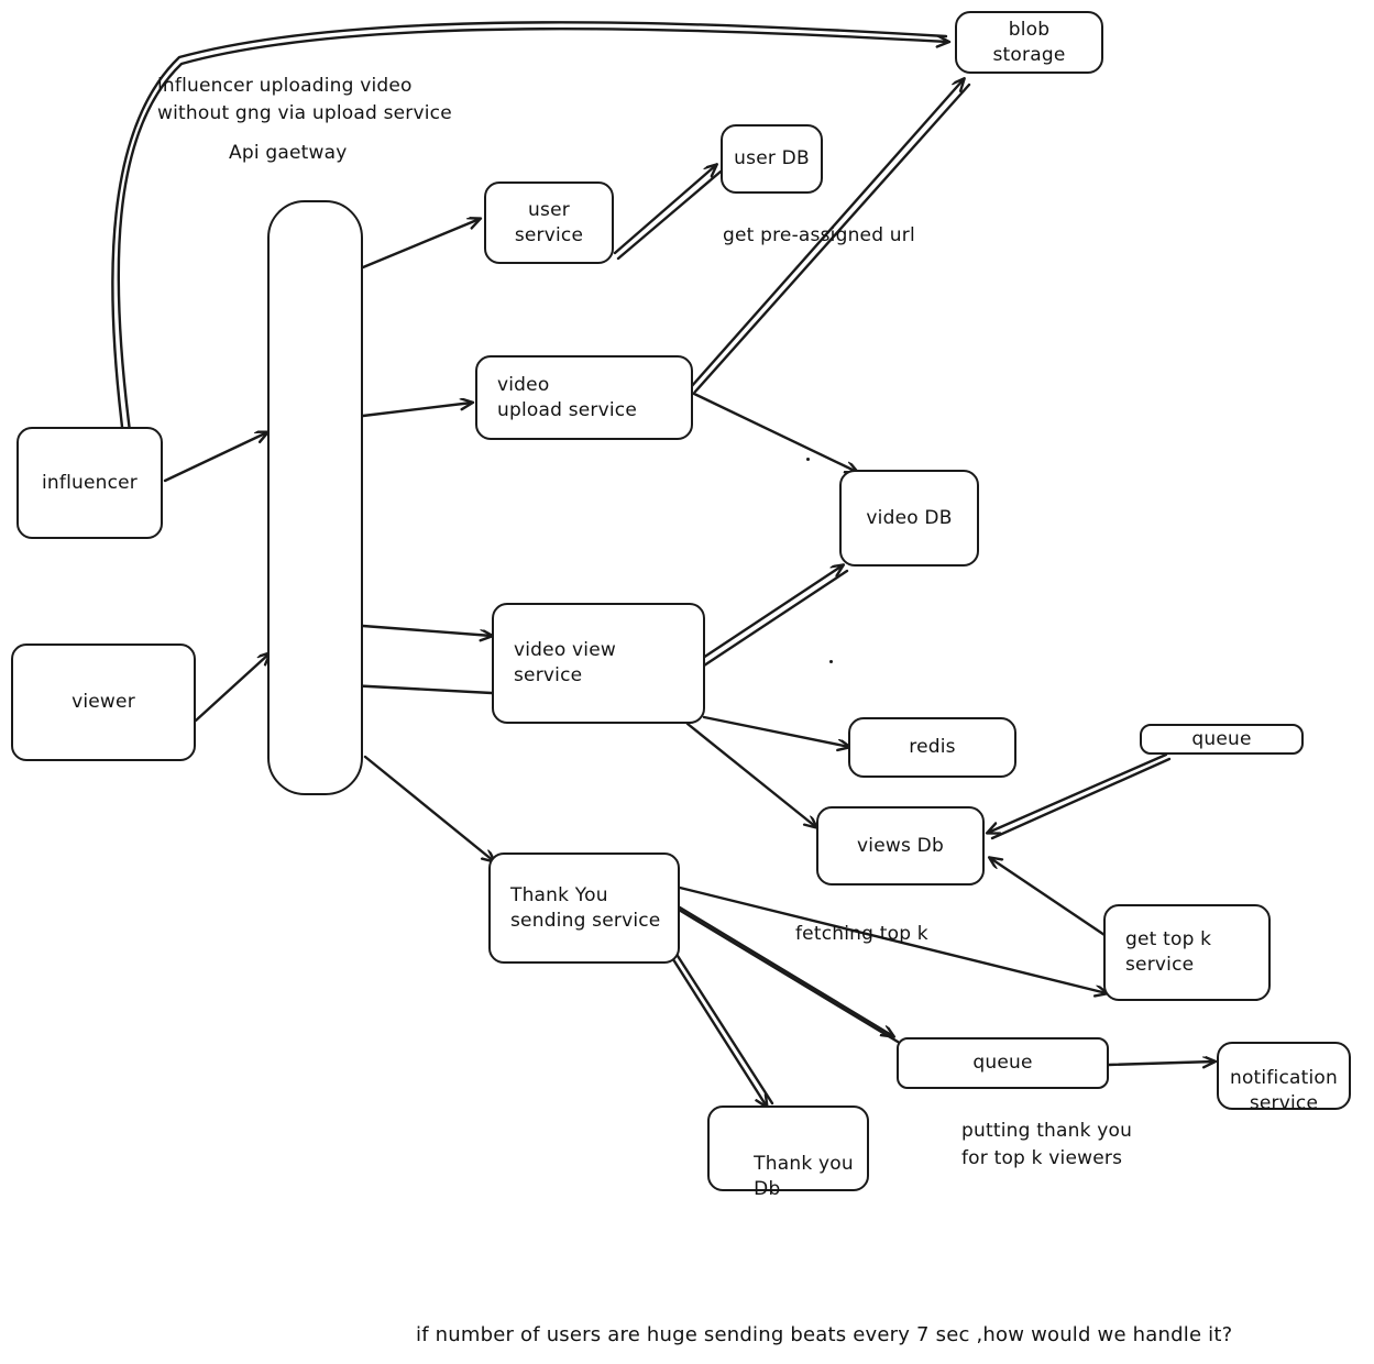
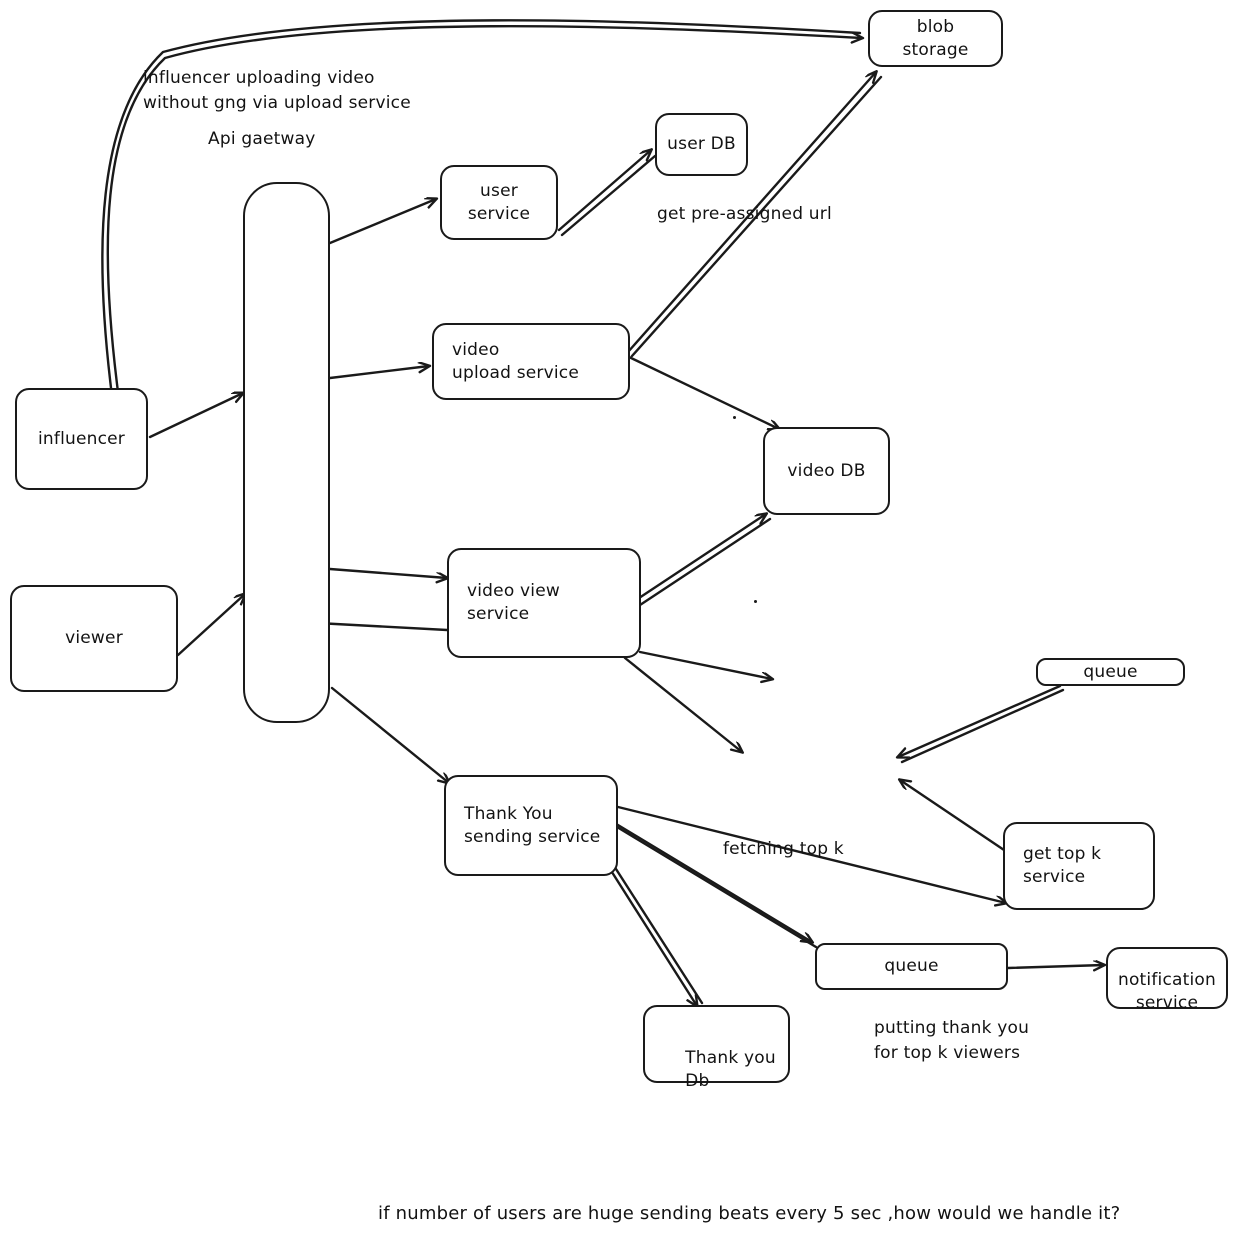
  influencer
  viewer
  user
  service
  user DB
  blob
  storage
  video
  upload service
  video DB
  video view
  service
- redis
- views Db
  queue
  get top k
  service
  Thank You
  sending service
  Thank you
  Db
  queue
  notification
  service
  influencer uploading video
  without gng via upload service
  Api gaetway
  get pre-assigned url
  fetching top k
  putting thank you
  for top k viewers
- if number of users are huge sending beats every 7 sec ,how would we handle it?
+ if number of users are huge sending beats every 5 sec ,how would we handle it?
